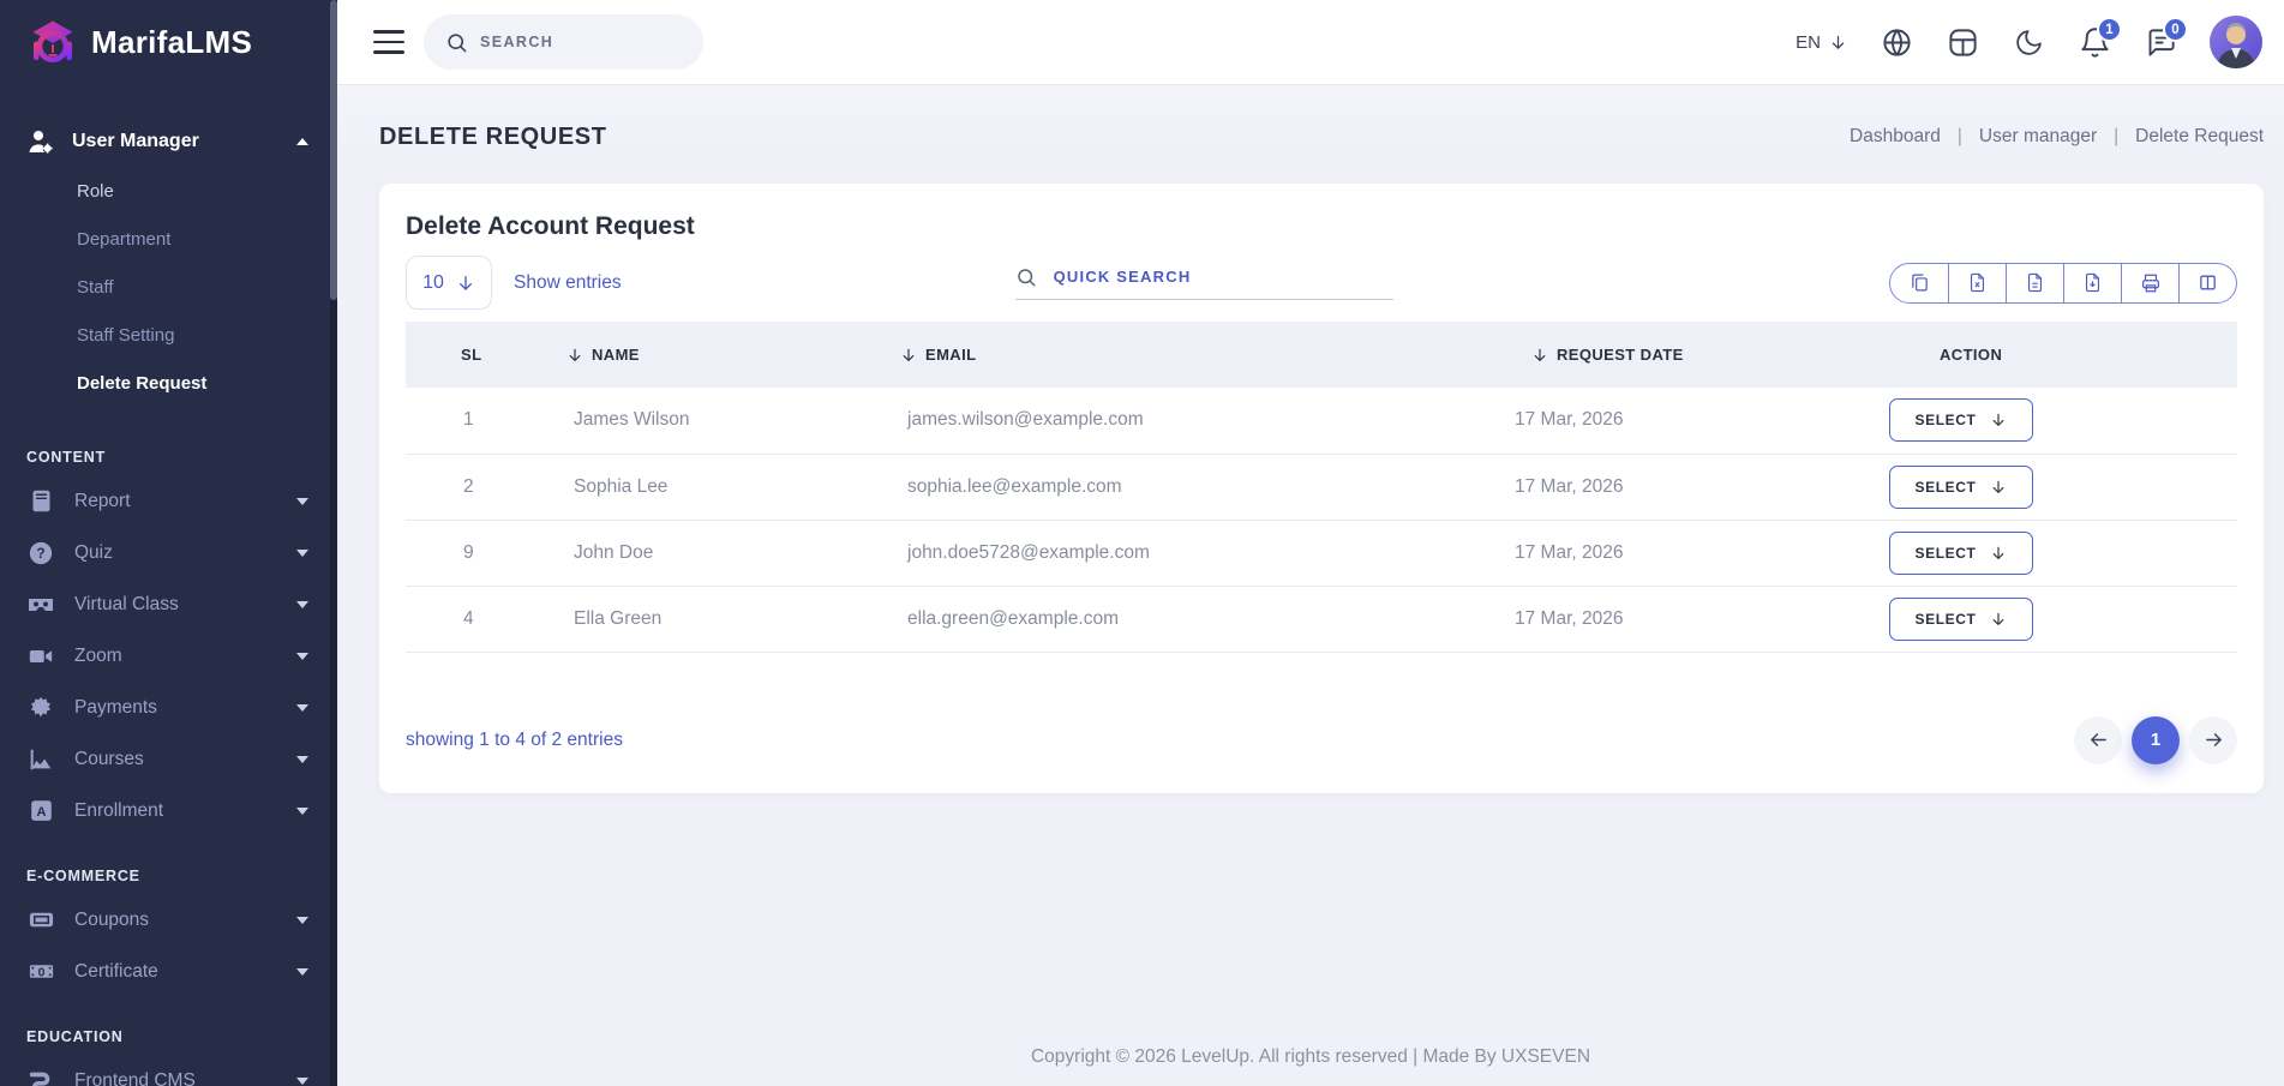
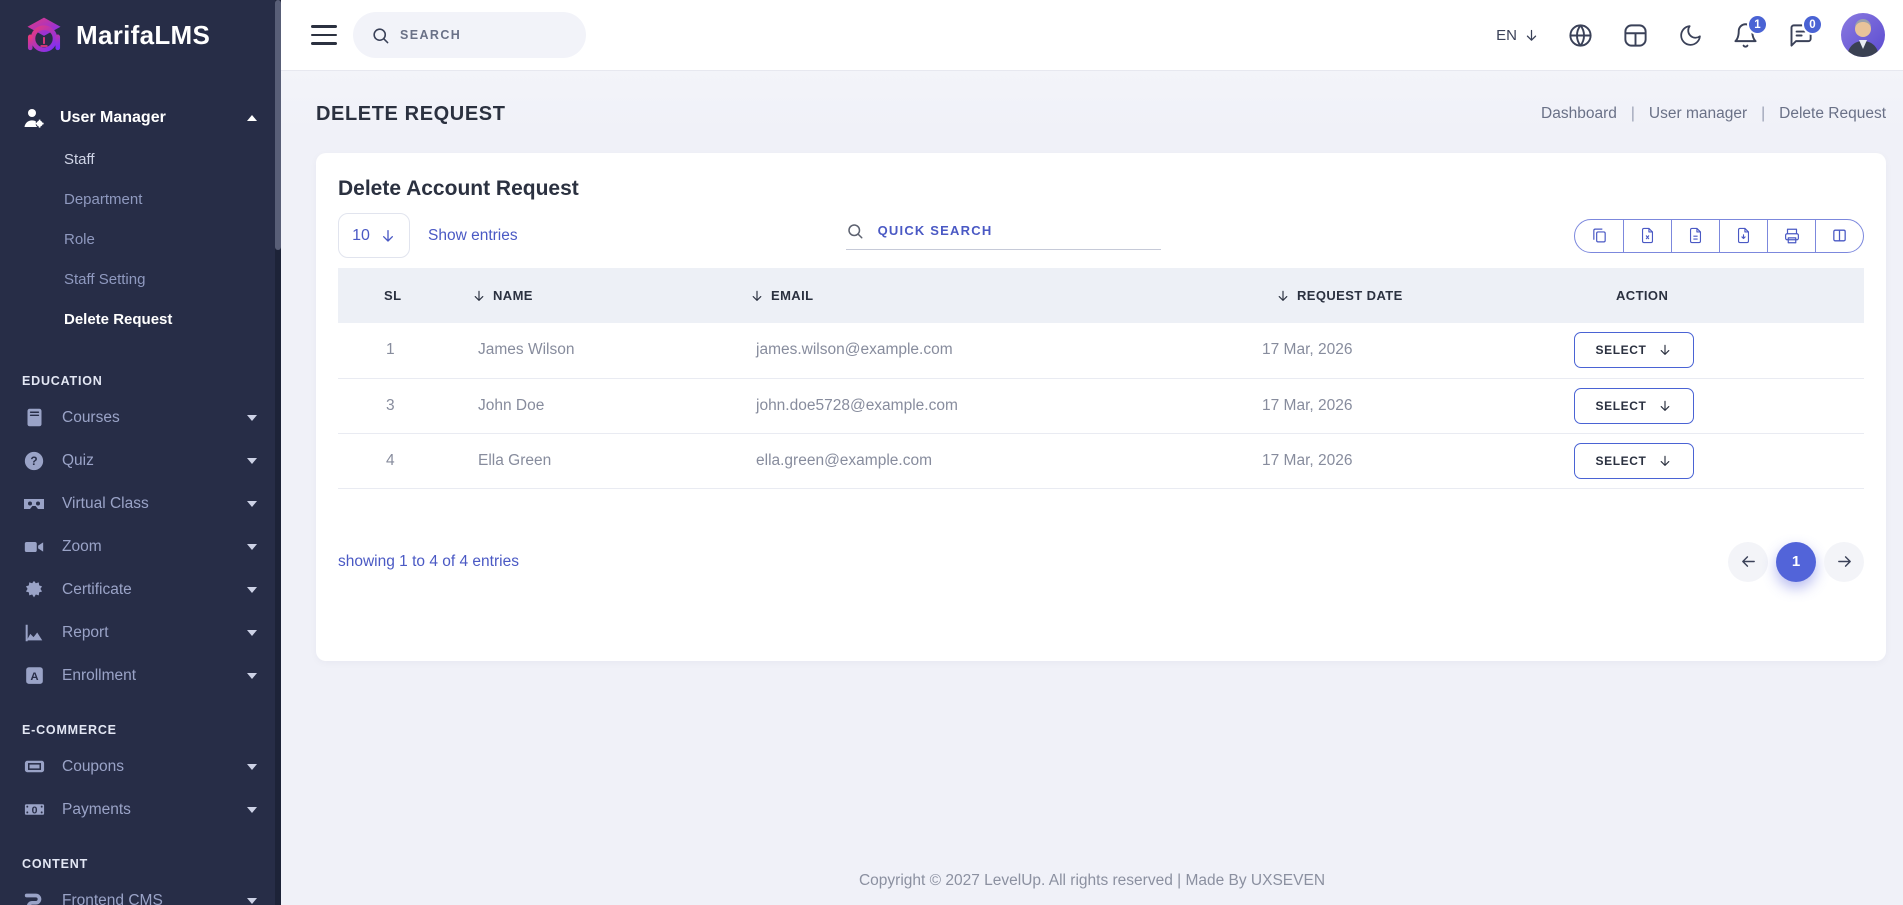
  MarifaLMS
  User Manager
- Role
+ Staff
  Department
- Staff
+ Role
  Staff Setting
  Delete Request
- CONTENT
+ EDUCATION
- Report
+ Courses
  ?
  Quiz
  Virtual Class
  Zoom
- Payments
+ Certificate
- Courses
+ Report
  A
  Enrollment
  E-COMMERCE
  Coupons
  0
- Certificate
+ Payments
- EDUCATION
+ CONTENT
  Frontend CMS
  SEARCH
  EN
  1
  0
  DELETE REQUEST
  Dashboard
  |
  User manager
  |
  Delete Request
  Delete Account Request
  10
  Show entries
  QUICK SEARCH
  SL	NAME	EMAIL	REQUEST DATE	ACTION
  1	James Wilson	james.wilson@example.com	17 Mar, 2026	SELECT
- 2	Sophia Lee	sophia.lee@example.com	17 Mar, 2026	SELECT
- 9	John Doe	john.doe5728@example.com	17 Mar, 2026	SELECT
+ 3	John Doe	john.doe5728@example.com	17 Mar, 2026	SELECT
  4	Ella Green	ella.green@example.com	17 Mar, 2026	SELECT
- showing 1 to 4 of 2 entries
+ showing 1 to 4 of 4 entries
  1
- Copyright © 2026 LevelUp. All rights reserved | Made By UXSEVEN
+ Copyright © 2027 LevelUp. All rights reserved | Made By UXSEVEN
